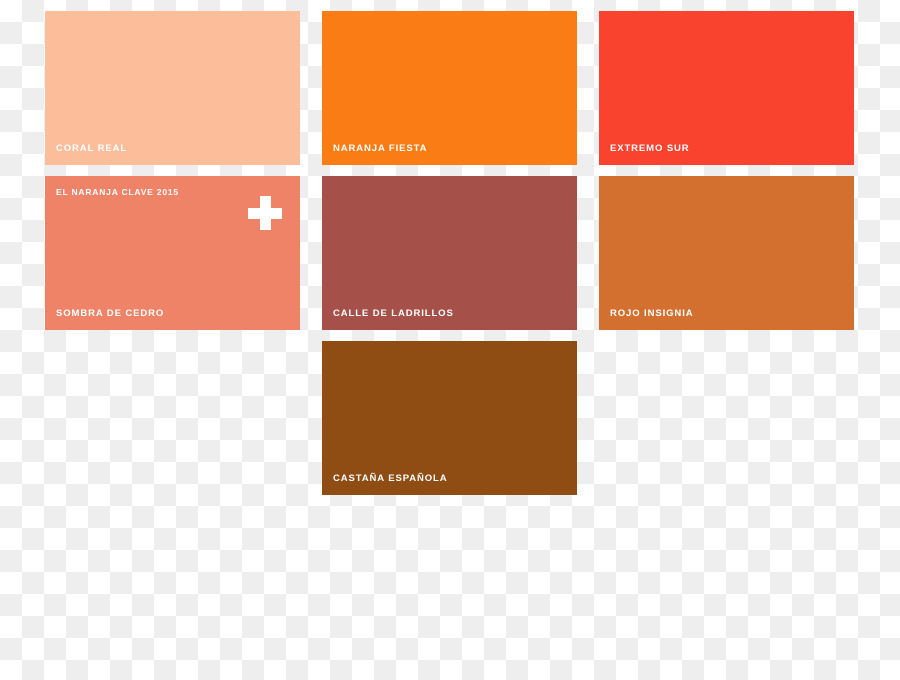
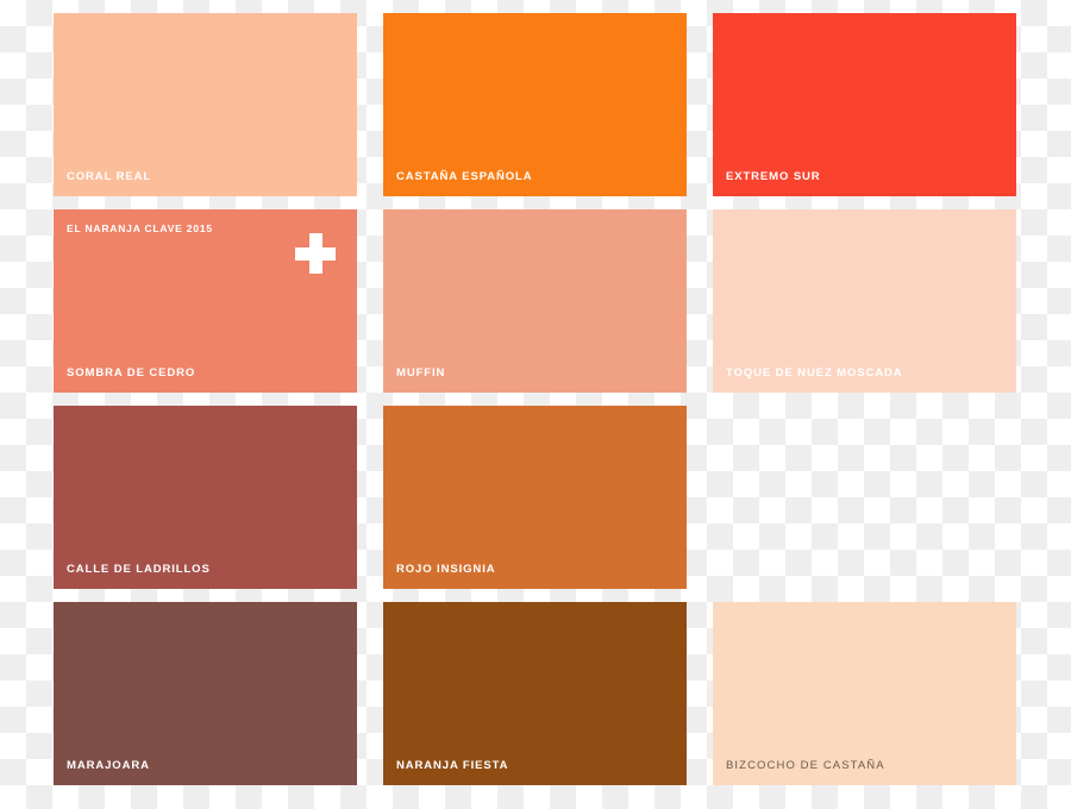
  CORAL REAL
- NARANJA FIESTA
+ CASTAÑA ESPAÑOLA
  EXTREMO SUR
  EL NARANJA CLAVE 2015
  SOMBRA DE CEDRO
+ MUFFIN
+ TOQUE DE NUEZ MOSCADA
  CALLE DE LADRILLOS
  ROJO INSIGNIA
+ MARAJOARA
- CASTAÑA ESPAÑOLA
+ NARANJA FIESTA
+ BIZCOCHO DE CASTAÑA
